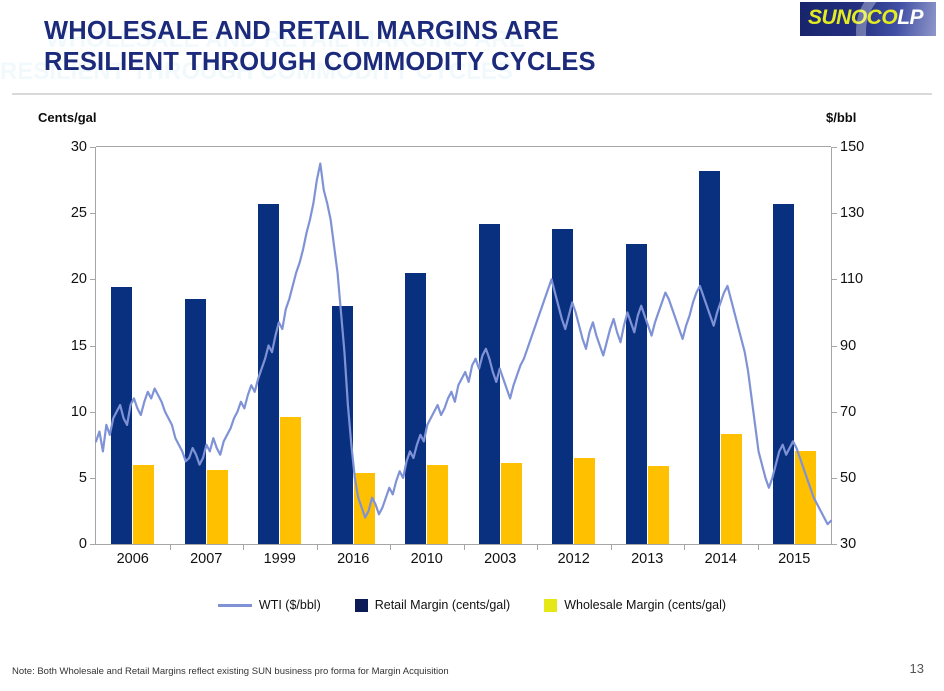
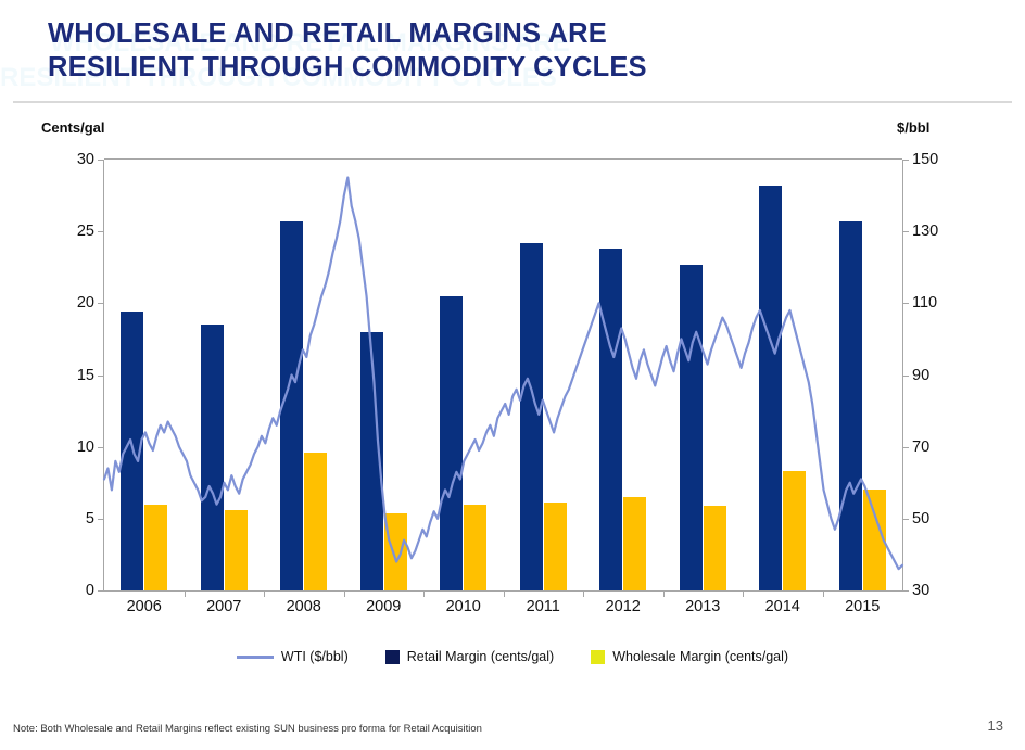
  WHOLESALE AND RETAIL MARGINS ARE
  RESILIENT THROUGH COMMODITY CYCLES
  WHOLESALE AND RETAIL MARGINS ARE
  RESILIENT THROUGH COMMODITY CYCLES
- SUNOCOLP
  Cents/gal
  $/bbl
  0
  5
  10
  15
  20
  25
  30
  30
  50
  70
  90
  110
  130
  150
  2006
  2007
- 1999
+ 2008
- 2016
+ 2009
  2010
- 2003
+ 2011
  2012
  2013
  2014
  2015
  WTI ($/bbl)
  Retail Margin (cents/gal)
  Wholesale Margin (cents/gal)
- Note: Both Wholesale and Retail Margins reflect existing SUN business pro forma for Margin Acquisition
+ Note: Both Wholesale and Retail Margins reflect existing SUN business pro forma for Retail Acquisition
  13
